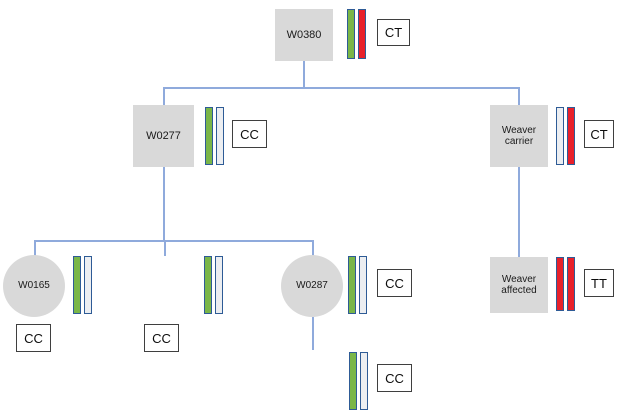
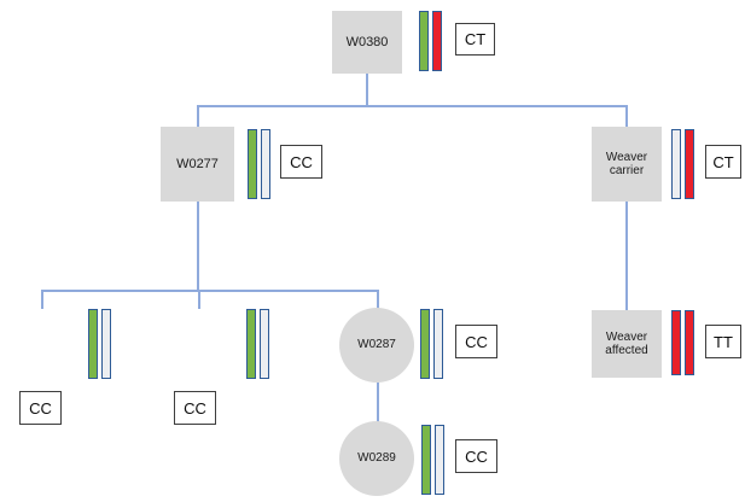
  W0380
  CT
  W0277
  CC
  Weaver
  carrier
  CT
- W0165
  CC
  CC
  W0287
  CC
  Weaver
  affected
  TT
+ W0289
  CC
